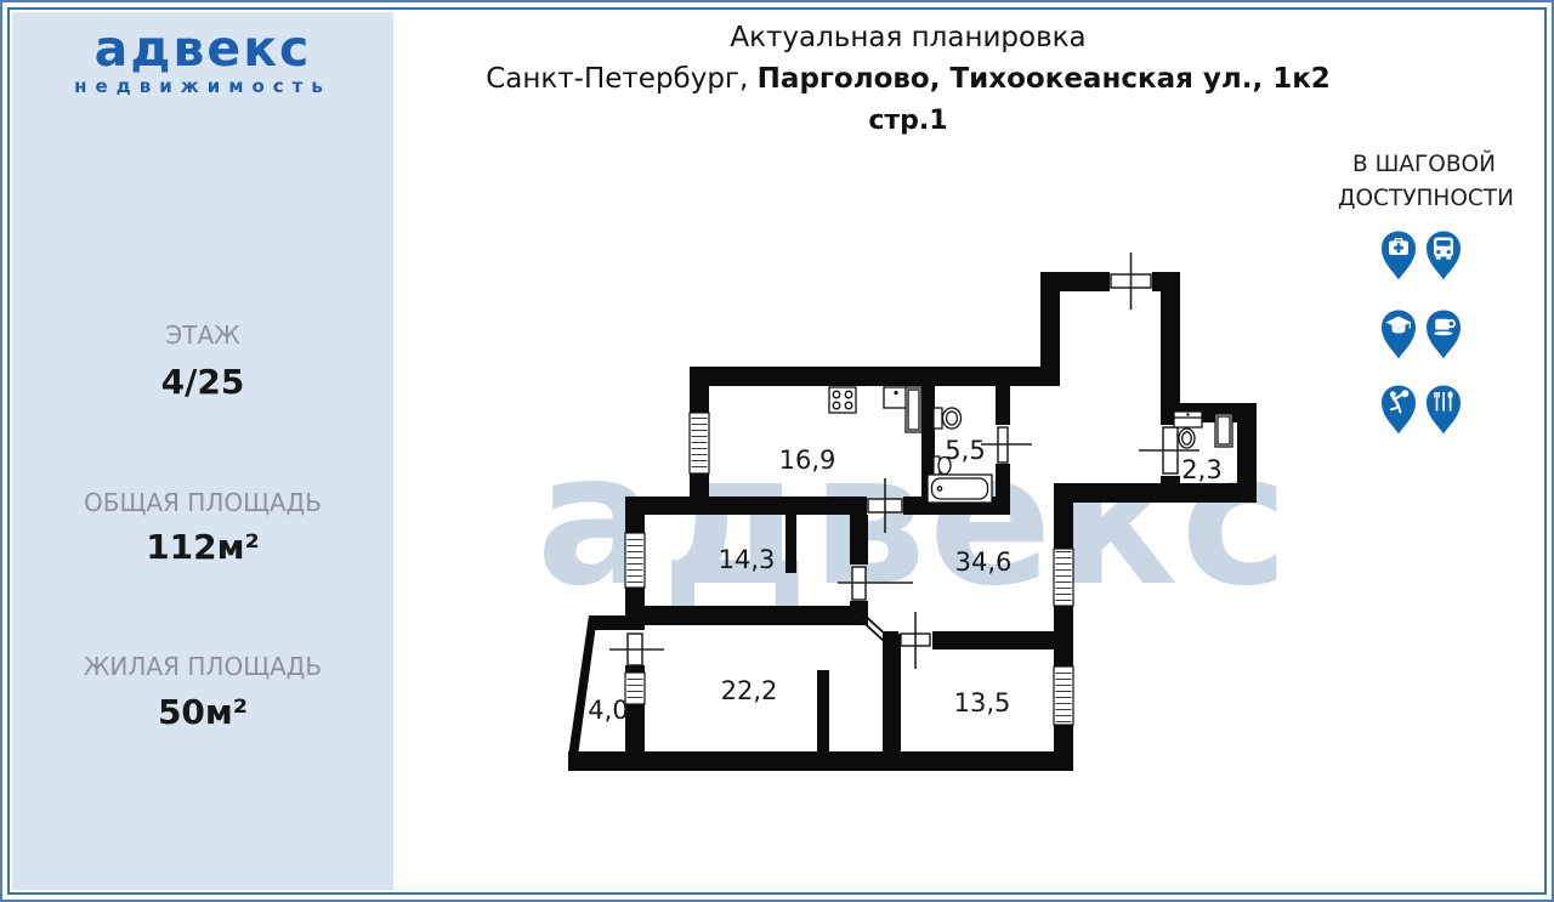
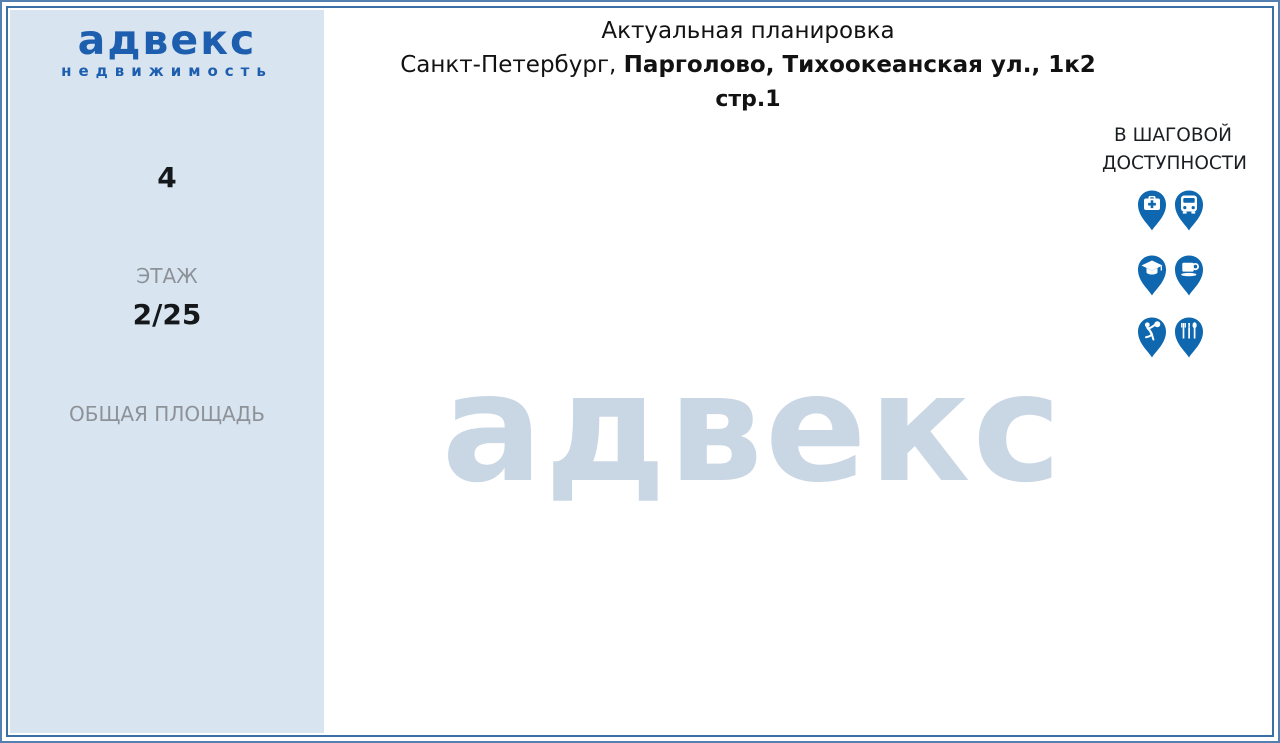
  адвекс
  недвижимость
+ 4
  ЭТАЖ
- 4/25
+ 2/25
  ОБЩАЯ ПЛОЩАДЬ
- 112м²
- ЖИЛАЯ ПЛОЩАДЬ
- 50м²
  Актуальная планировка
  Санкт-Петербург, Парголово, Тихоокеанская ул., 1к2
  стр.1
  В ШАГОВОЙ
  ДОСТУПНОСТИ
  адвекс
- 16,9
- 5,5
- 2,3
- 14,3
- 34,6
- 22,2
- 13,5
- 4,0
